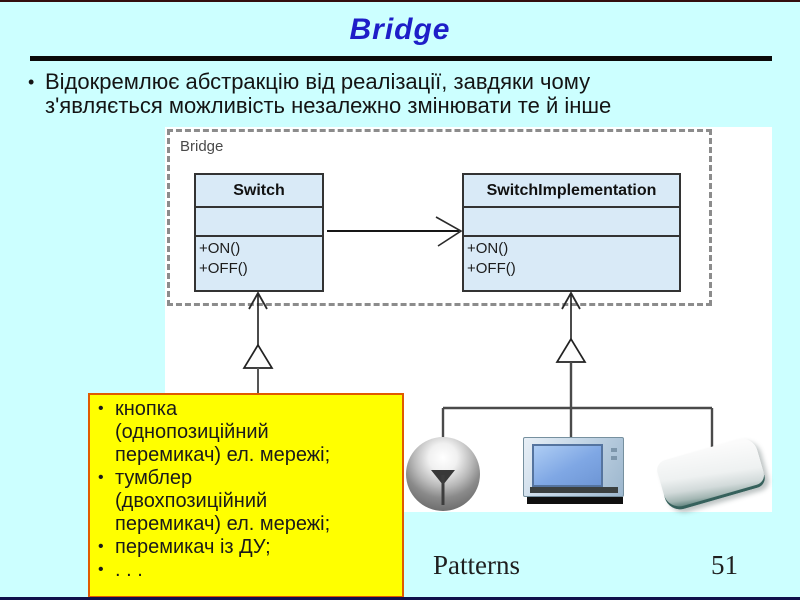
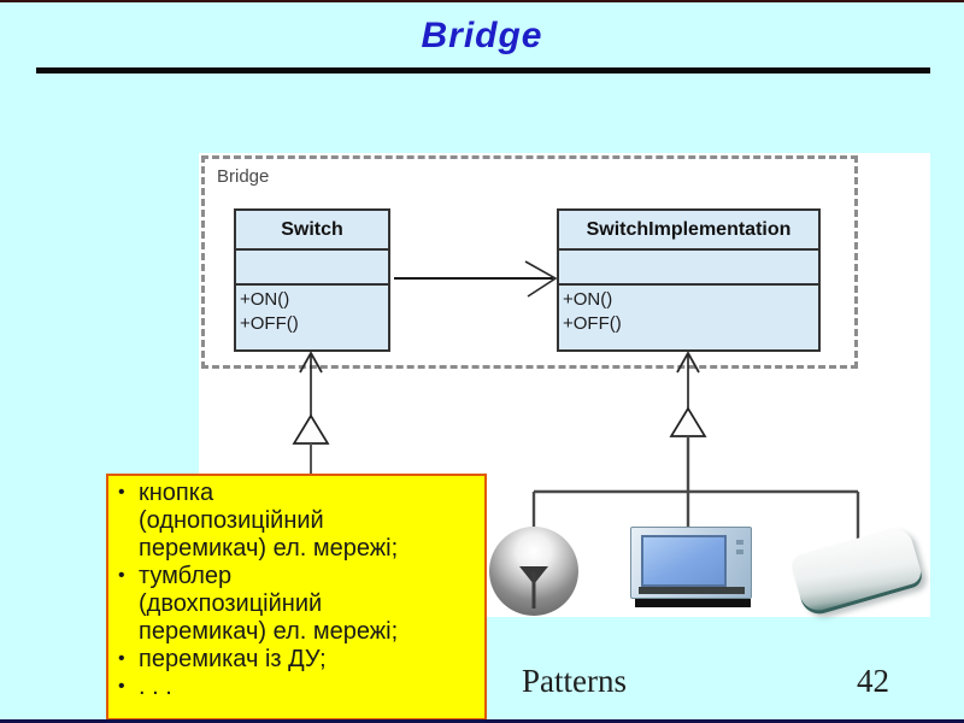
  Bridge
- Відокремлює абстракцію від реалізації, завдяки чому
- з'являється можливість незалежно змінювати те й інше
  Bridge
  Switch
  +ON()
  +OFF()
  SwitchImplementation
  +ON()
  +OFF()
  кнопка
  (однопозиційний
  перемикач) ел. мережі;
  тумблер
  (двохпозиційний
  перемикач) ел. мережі;
  перемикач із ДУ;
  . . .
  Patterns
- 51
+ 42
